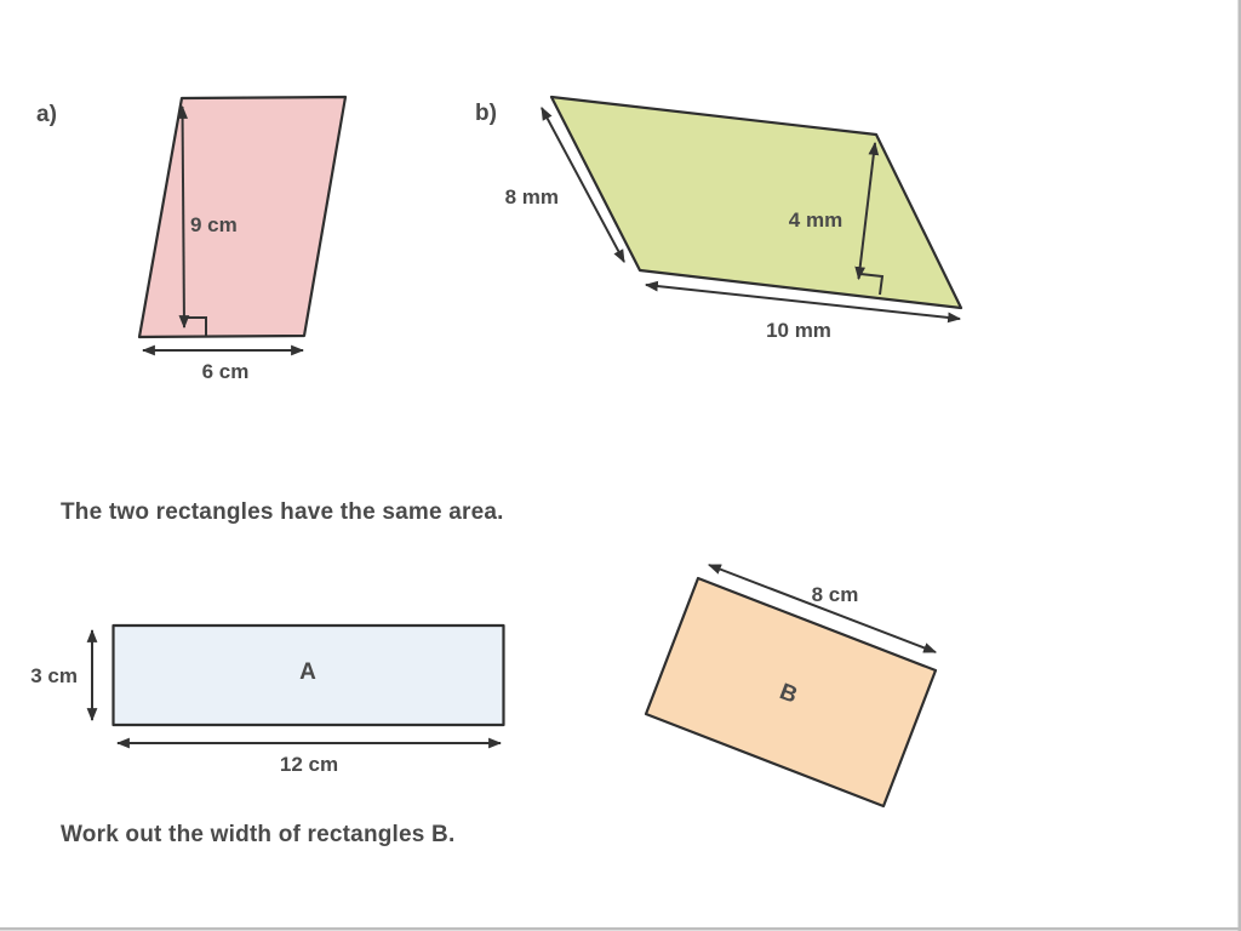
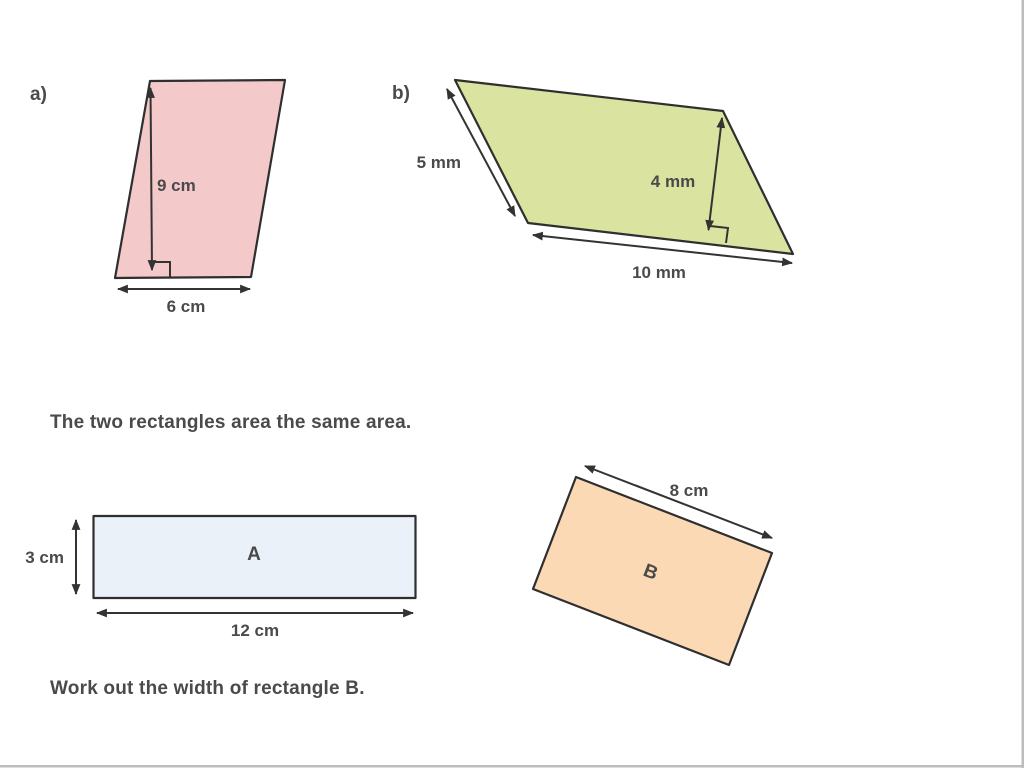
  a)
  9 cm
  6 cm
  b)
- 8 mm
+ 5 mm
  4 mm
  10 mm
- The two rectangles have the same area.
+ The two rectangles area the same area.
  A
  3 cm
  12 cm
  8 cm
- Work out the width of rectangles B.
+ Work out the width of rectangle B.
